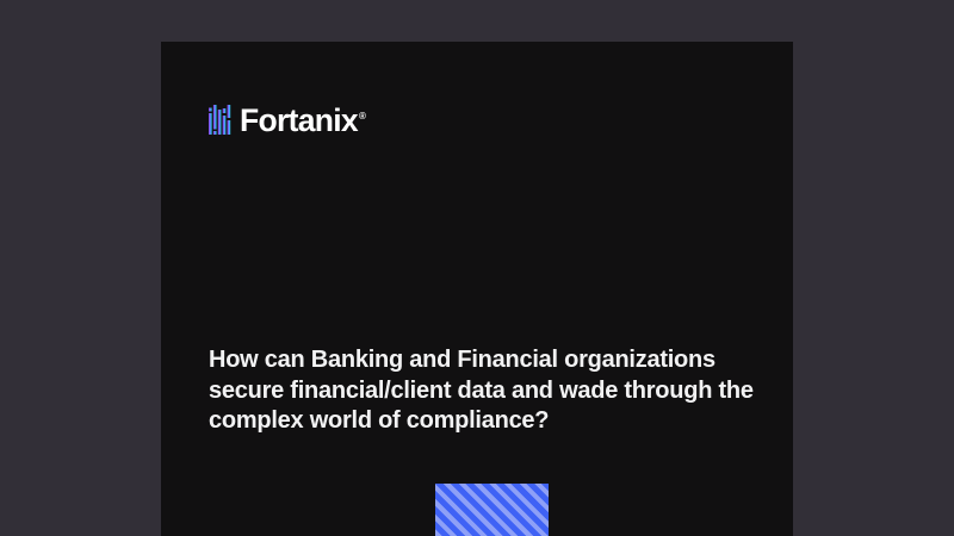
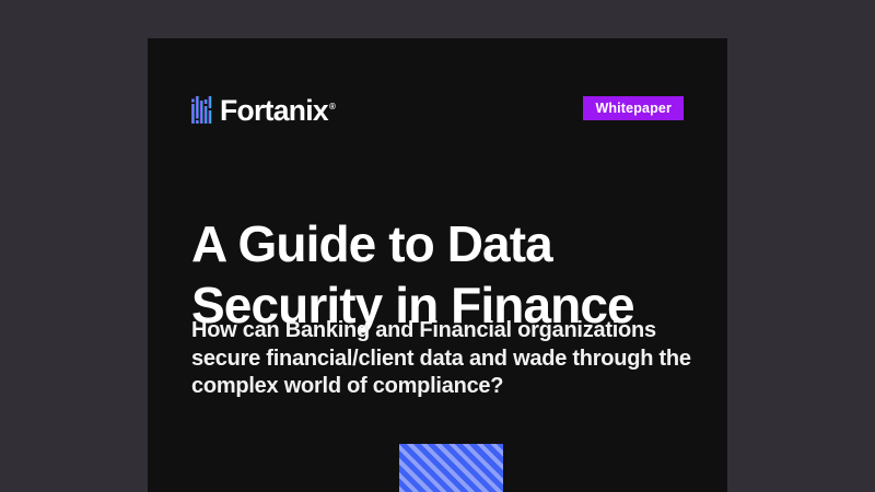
  Fortanix®
+ Whitepaper
+ A Guide to Data Security in Finance
  How can Banking and Financial organizations secure financial/client data and wade through the complex world of compliance?
